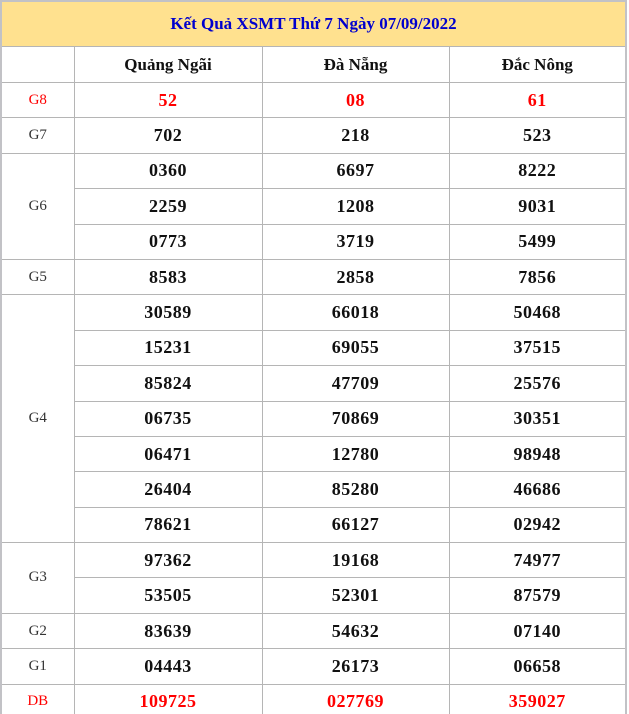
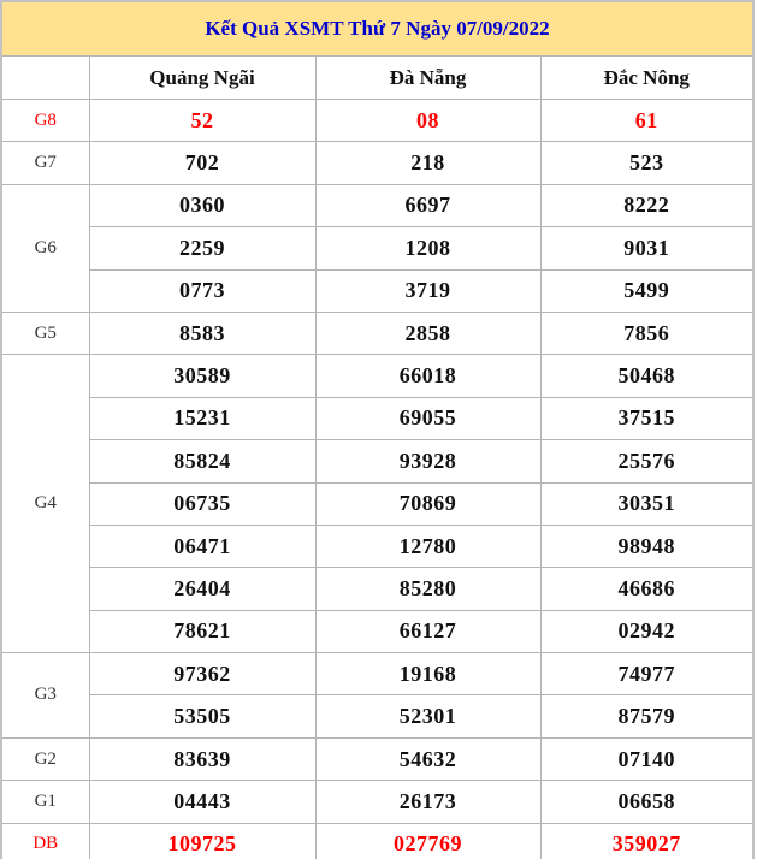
  Kết Quả XSMT Thứ 7 Ngày 07/09/2022
  	Quảng Ngãi	Đà Nẵng	Đắc Nông
  G8	52	08	61
  G7	702	218	523
  G6	0360	6697	8222
  2259	1208	9031
  0773	3719	5499
  G5	8583	2858	7856
  G4	30589	66018	50468
  15231	69055	37515
- 85824	47709	25576
+ 85824	93928	25576
  06735	70869	30351
  06471	12780	98948
  26404	85280	46686
  78621	66127	02942
  G3	97362	19168	74977
  53505	52301	87579
  G2	83639	54632	07140
  G1	04443	26173	06658
  DB	109725	027769	359027
